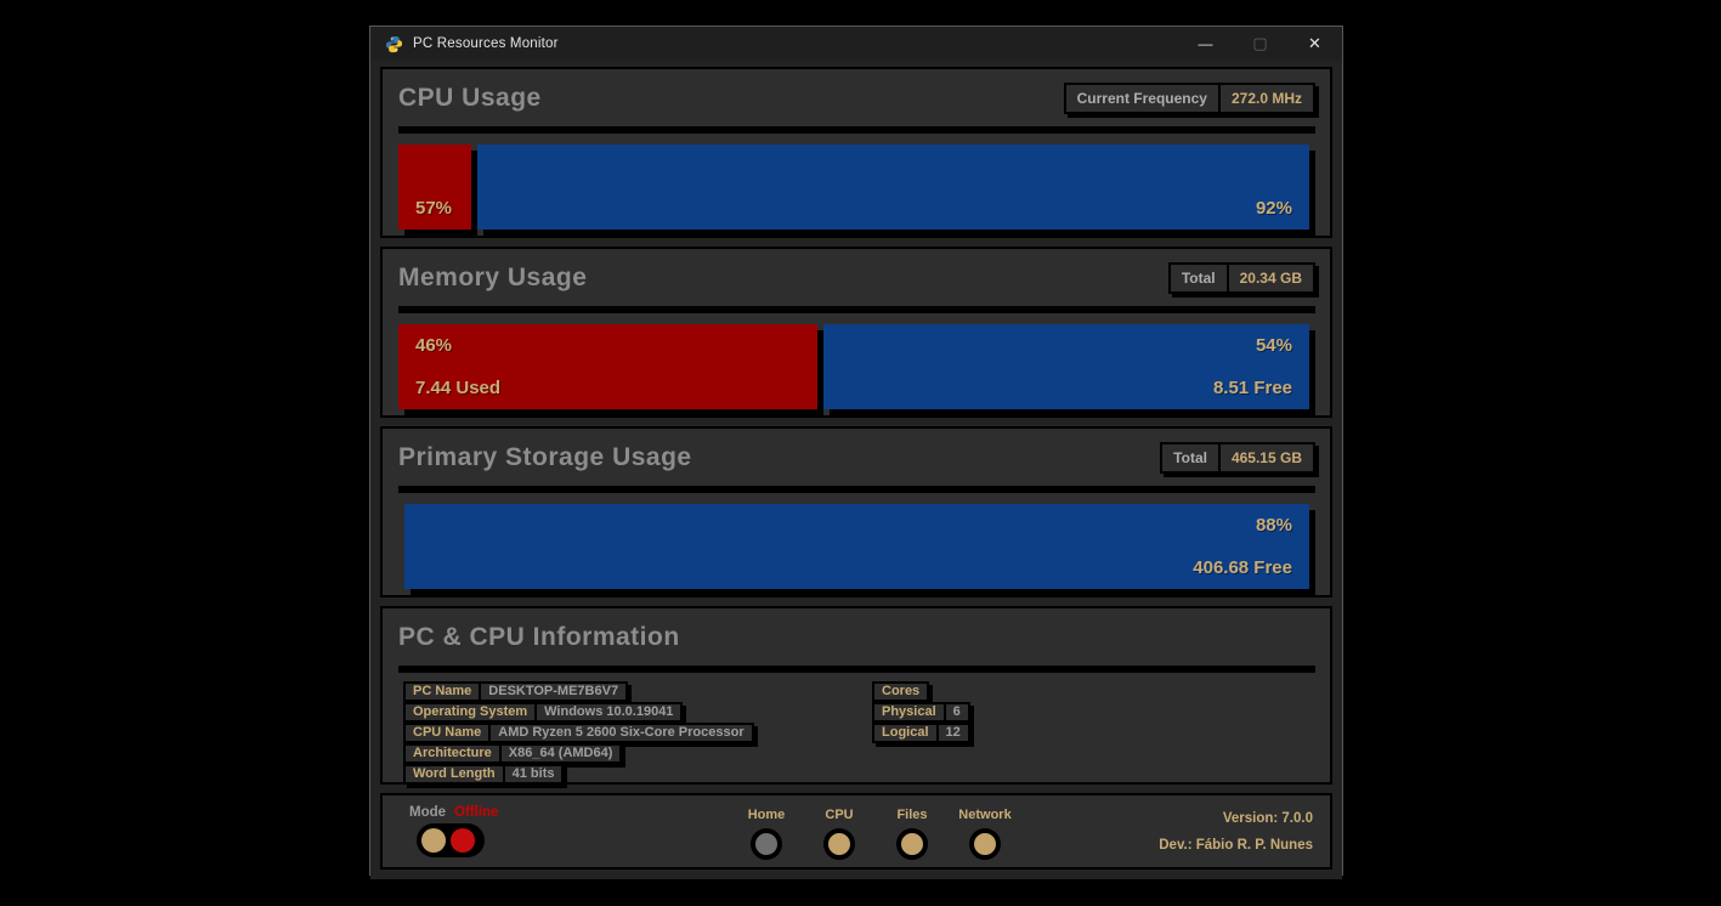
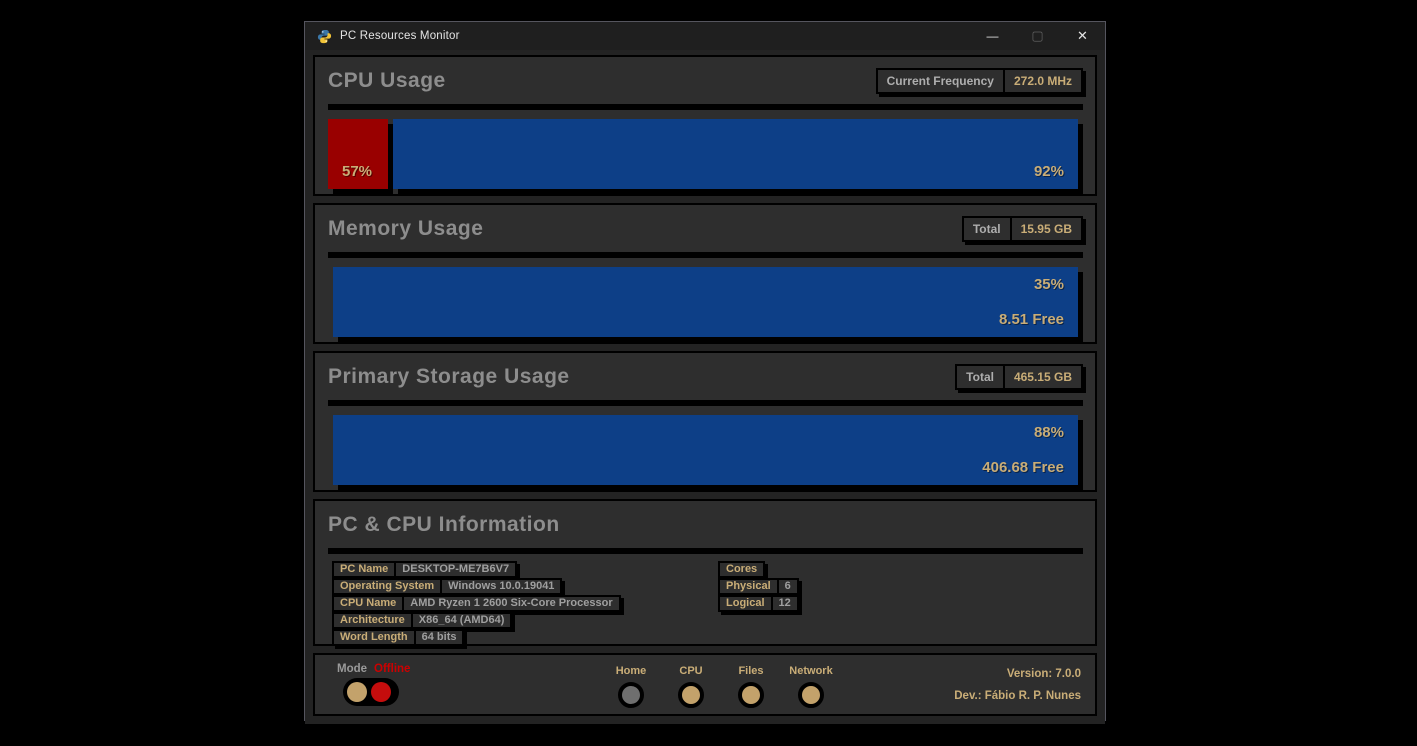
  PC Resources Monitor
  —
  ▢
  ✕
  CPU Usage
  Current Frequency
  272.0 MHz
  57%
  92%
  Memory Usage
  Total
- 20.34 GB
+ 15.95 GB
- 46%
- 7.44 Used
- 54%
+ 35%
  8.51 Free
  Primary Storage Usage
  Total
  465.15 GB
  88%
  406.68 Free
  PC & CPU Information
  PC Name
  DESKTOP-ME7B6V7
  Operating System
  Windows 10.0.19041
  CPU Name
- AMD Ryzen 5 2600 Six-Core Processor
+ AMD Ryzen 1 2600 Six-Core Processor
  Architecture
  X86_64 (AMD64)
  Word Length
- 41 bits
+ 64 bits
  Cores
  Physical
  6
  Logical
  12
  Mode
  Offline
  Home
  CPU
  Files
  Network
  Version: 7.0.0
  Dev.: Fábio R. P. Nunes
